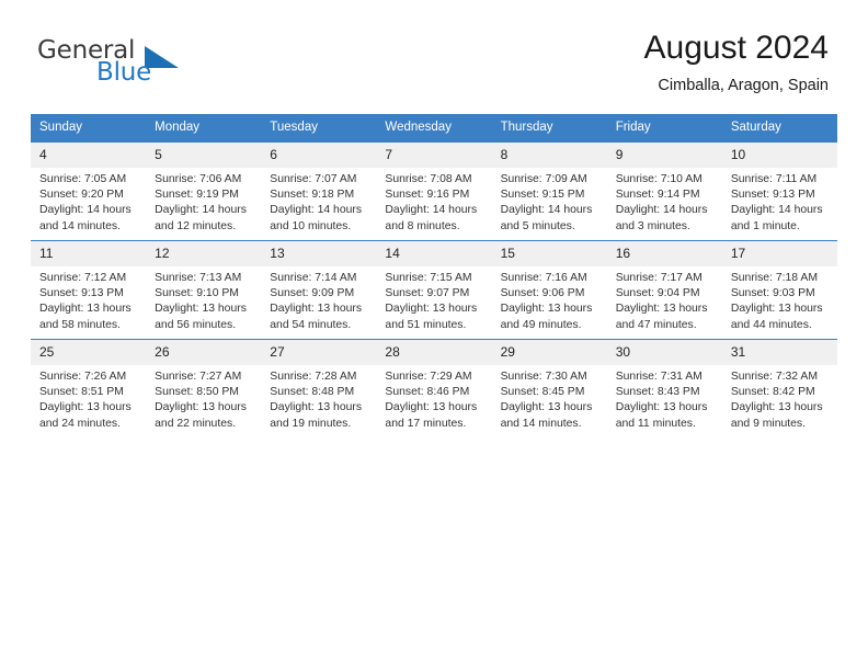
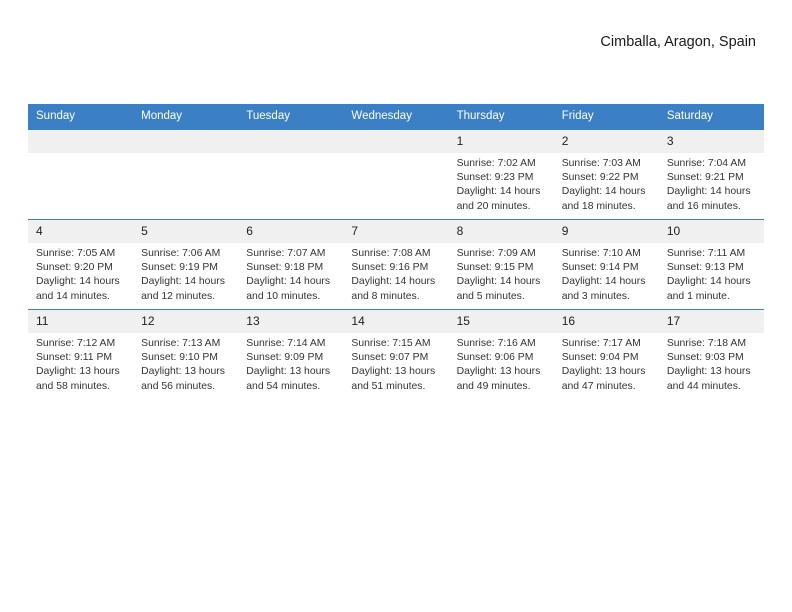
- General
- Blue
- August 2024
  Cimballa, Aragon, Spain
  Sunday	Monday	Tuesday	Wednesday	Thursday	Friday	Saturday
+ 				1Sunrise: 7:02 AMSunset: 9:23 PMDaylight: 14 hours and 20 minutes.	2Sunrise: 7:03 AMSunset: 9:22 PMDaylight: 14 hours and 18 minutes.	3Sunrise: 7:04 AMSunset: 9:21 PMDaylight: 14 hours and 16 minutes.
  4Sunrise: 7:05 AMSunset: 9:20 PMDaylight: 14 hours and 14 minutes.	5Sunrise: 7:06 AMSunset: 9:19 PMDaylight: 14 hours and 12 minutes.	6Sunrise: 7:07 AMSunset: 9:18 PMDaylight: 14 hours and 10 minutes.	7Sunrise: 7:08 AMSunset: 9:16 PMDaylight: 14 hours and 8 minutes.	8Sunrise: 7:09 AMSunset: 9:15 PMDaylight: 14 hours and 5 minutes.	9Sunrise: 7:10 AMSunset: 9:14 PMDaylight: 14 hours and 3 minutes.	10Sunrise: 7:11 AMSunset: 9:13 PMDaylight: 14 hours and 1 minute.
- 11Sunrise: 7:12 AMSunset: 9:13 PMDaylight: 13 hours and 58 minutes.	12Sunrise: 7:13 AMSunset: 9:10 PMDaylight: 13 hours and 56 minutes.	13Sunrise: 7:14 AMSunset: 9:09 PMDaylight: 13 hours and 54 minutes.	14Sunrise: 7:15 AMSunset: 9:07 PMDaylight: 13 hours and 51 minutes.	15Sunrise: 7:16 AMSunset: 9:06 PMDaylight: 13 hours and 49 minutes.	16Sunrise: 7:17 AMSunset: 9:04 PMDaylight: 13 hours and 47 minutes.	17Sunrise: 7:18 AMSunset: 9:03 PMDaylight: 13 hours and 44 minutes.
+ 11Sunrise: 7:12 AMSunset: 9:11 PMDaylight: 13 hours and 58 minutes.	12Sunrise: 7:13 AMSunset: 9:10 PMDaylight: 13 hours and 56 minutes.	13Sunrise: 7:14 AMSunset: 9:09 PMDaylight: 13 hours and 54 minutes.	14Sunrise: 7:15 AMSunset: 9:07 PMDaylight: 13 hours and 51 minutes.	15Sunrise: 7:16 AMSunset: 9:06 PMDaylight: 13 hours and 49 minutes.	16Sunrise: 7:17 AMSunset: 9:04 PMDaylight: 13 hours and 47 minutes.	17Sunrise: 7:18 AMSunset: 9:03 PMDaylight: 13 hours and 44 minutes.
- 25Sunrise: 7:26 AMSunset: 8:51 PMDaylight: 13 hours and 24 minutes.	26Sunrise: 7:27 AMSunset: 8:50 PMDaylight: 13 hours and 22 minutes.	27Sunrise: 7:28 AMSunset: 8:48 PMDaylight: 13 hours and 19 minutes.	28Sunrise: 7:29 AMSunset: 8:46 PMDaylight: 13 hours and 17 minutes.	29Sunrise: 7:30 AMSunset: 8:45 PMDaylight: 13 hours and 14 minutes.	30Sunrise: 7:31 AMSunset: 8:43 PMDaylight: 13 hours and 11 minutes.	31Sunrise: 7:32 AMSunset: 8:42 PMDaylight: 13 hours and 9 minutes.
